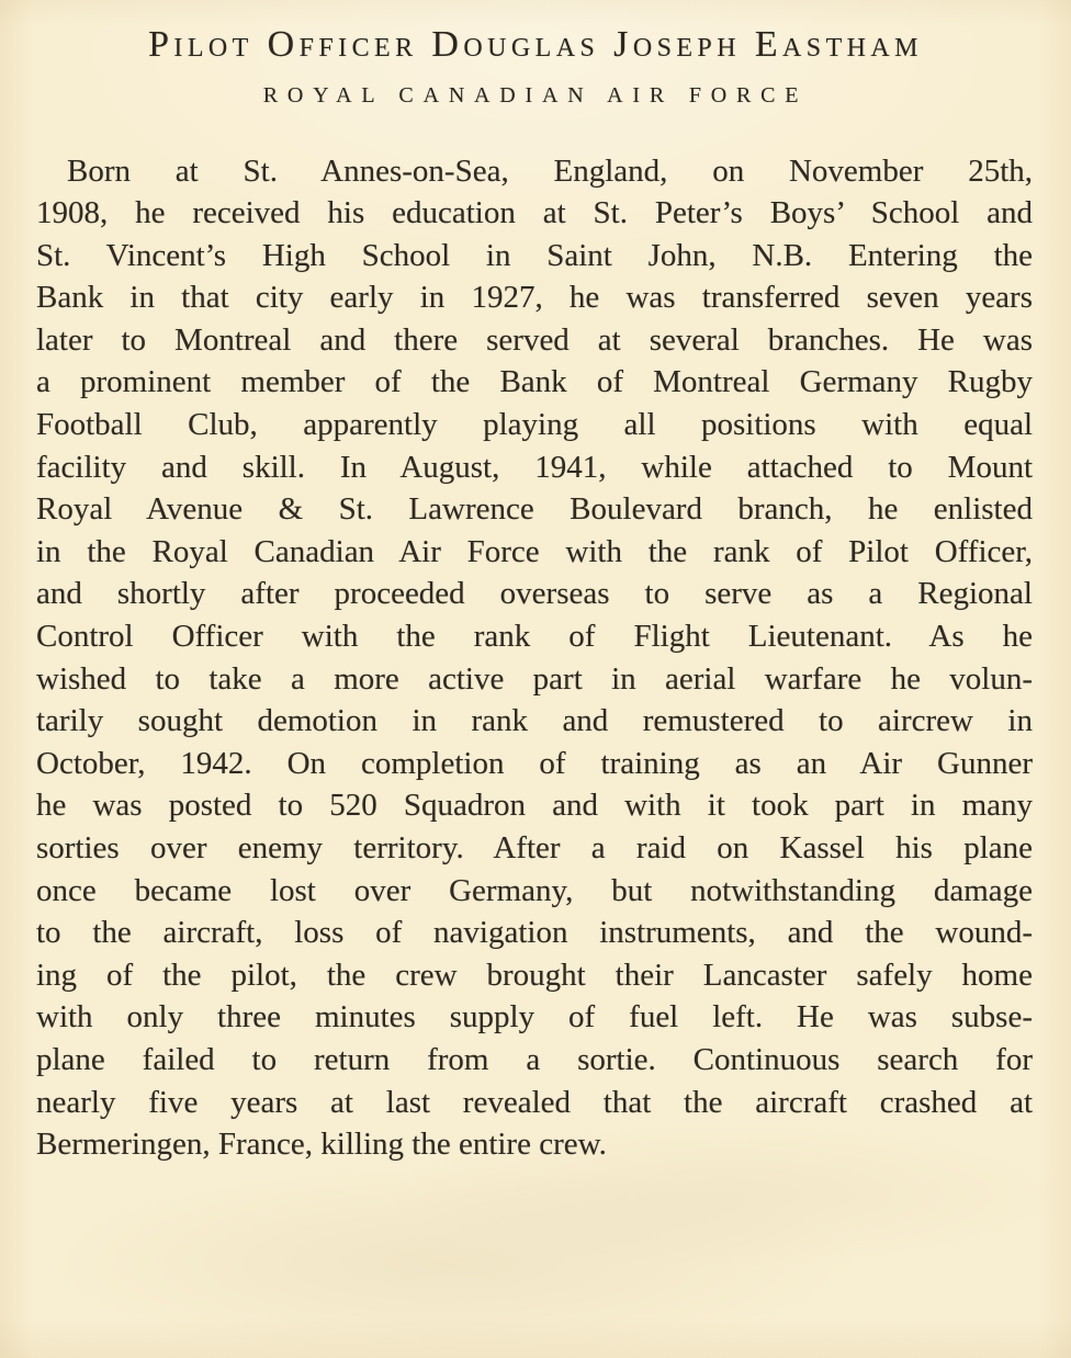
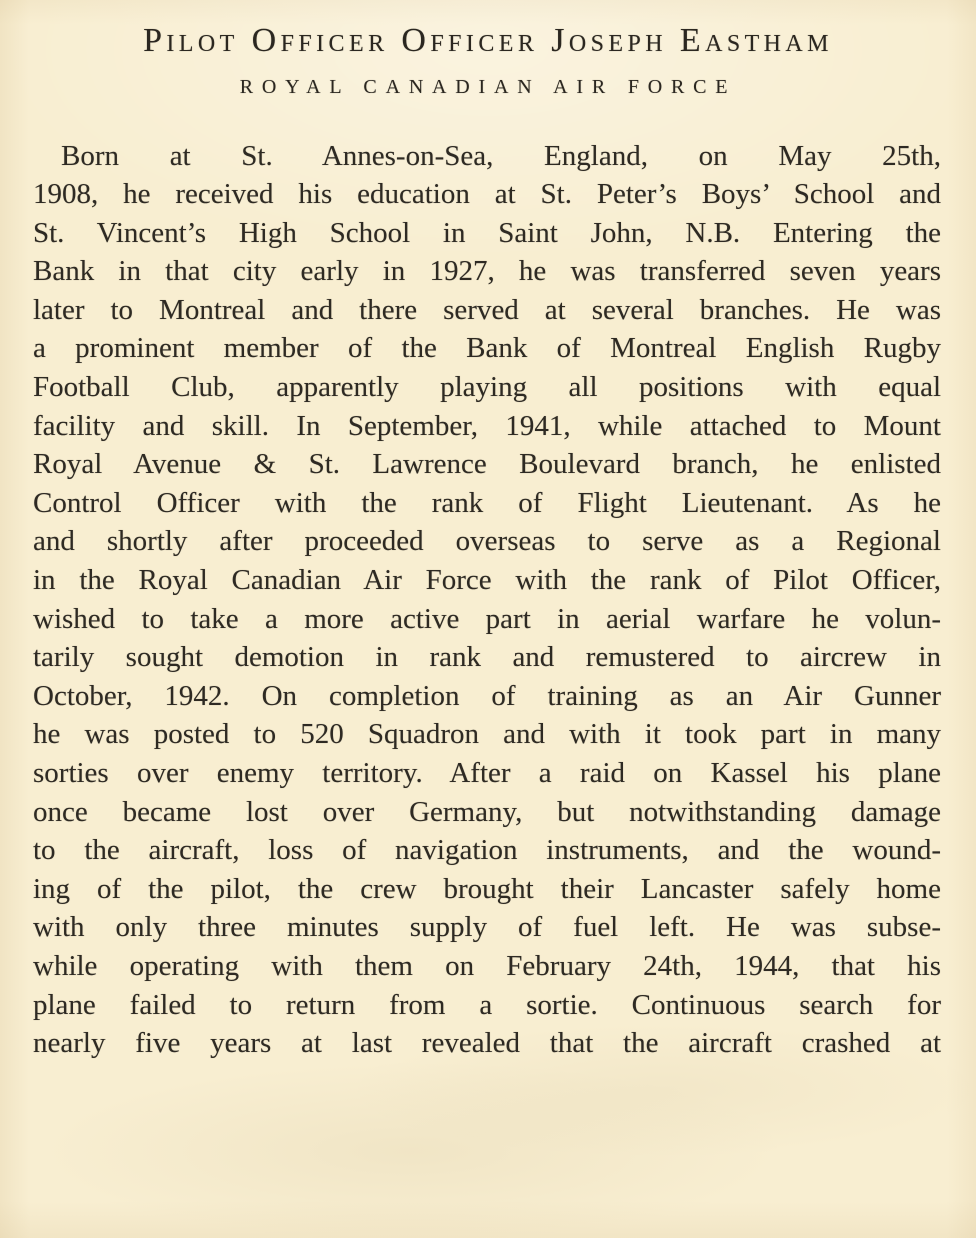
- Pilot Officer Douglas Joseph Eastham
+ Pilot Officer Officer Joseph Eastham
  ROYAL CANADIAN AIR FORCE
- Born at St. Annes-on-Sea, England, on November 25th,
+ Born at St. Annes-on-Sea, England, on May 25th,
  1908, he received his education at St. Peter’s Boys’ School and
  St. Vincent’s High School in Saint John, N.B. Entering the
  Bank in that city early in 1927, he was transferred seven years
  later to Montreal and there served at several branches. He was
- a prominent member of the Bank of Montreal Germany Rugby
+ a prominent member of the Bank of Montreal English Rugby
  Football Club, apparently playing all positions with equal
- facility and skill. In August, 1941, while attached to Mount
+ facility and skill. In September, 1941, while attached to Mount
  Royal Avenue & St. Lawrence Boulevard branch, he enlisted
- in the Royal Canadian Air Force with the rank of Pilot Officer,
+ Control Officer with the rank of Flight Lieutenant. As he
  and shortly after proceeded overseas to serve as a Regional
- Control Officer with the rank of Flight Lieutenant. As he
+ in the Royal Canadian Air Force with the rank of Pilot Officer,
  wished to take a more active part in aerial warfare he volun-
  tarily sought demotion in rank and remustered to aircrew in
  October, 1942. On completion of training as an Air Gunner
  he was posted to 520 Squadron and with it took part in many
  sorties over enemy territory. After a raid on Kassel his plane
  once became lost over Germany, but notwithstanding damage
  to the aircraft, loss of navigation instruments, and the wound-
  ing of the pilot, the crew brought their Lancaster safely home
  with only three minutes supply of fuel left. He was subse-
+ while operating with them on February 24th, 1944, that his
  plane failed to return from a sortie. Continuous search for
  nearly five years at last revealed that the aircraft crashed at
- Bermeringen, France, killing the entire crew.
